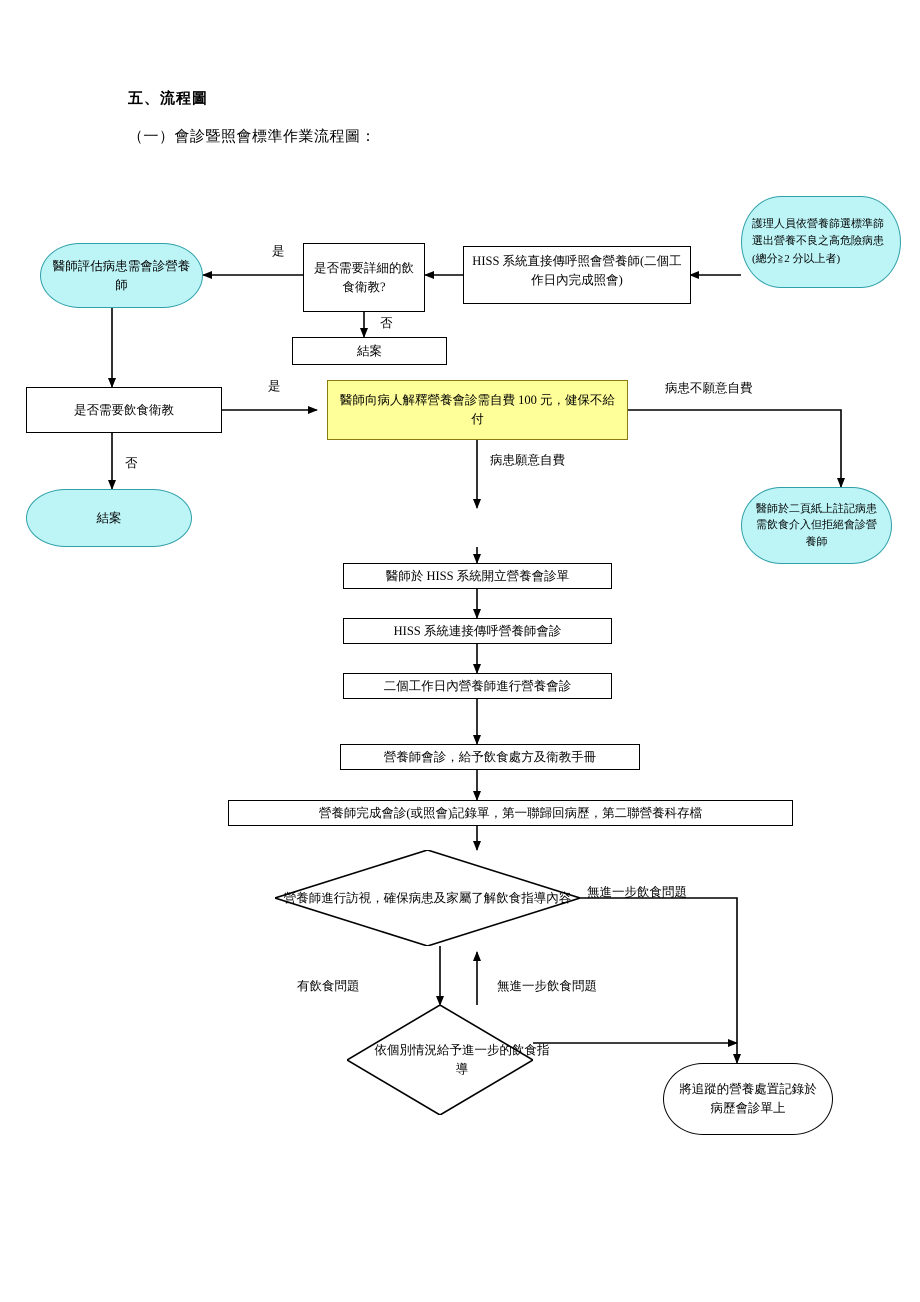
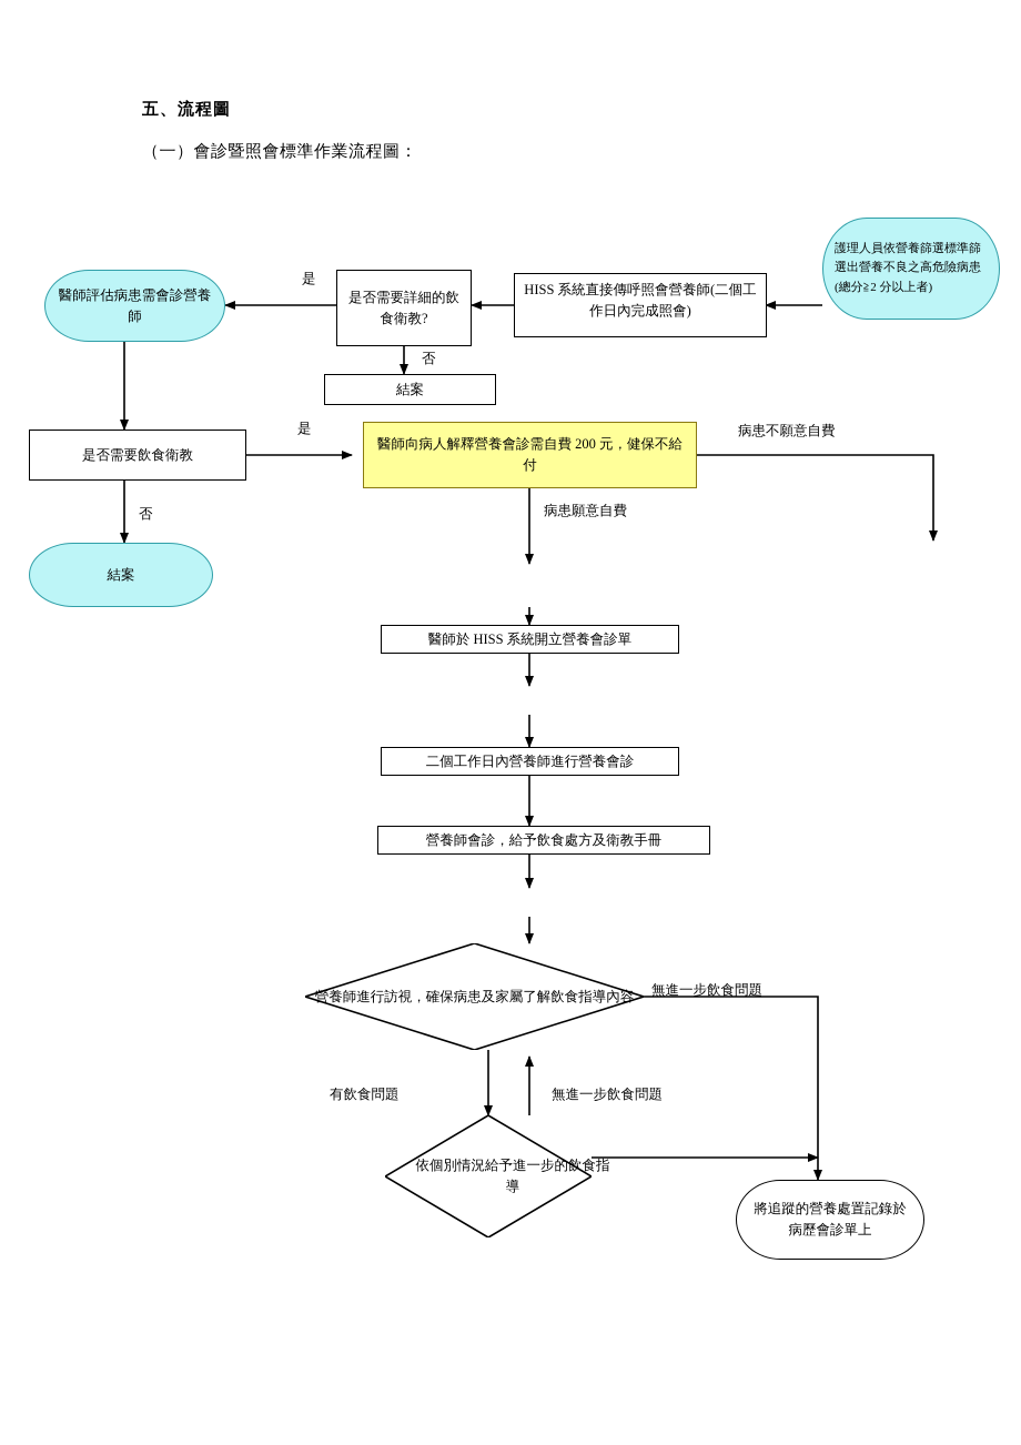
  五、流程圖
  （一）會診暨照會標準作業流程圖：
  護理人員依營養篩選標準篩選出營養不良之高危險病患(總分≧2 分以上者)
  HISS 系統直接傳呼照會營養師(二個工作日內完成照會)
  是否需要詳細的飲食衛教?
  醫師評估病患需會診營養師
  結案
  是否需要飲食衛教
  結案
- 醫師向病人解釋營養會診需自費 100 元，健保不給付
+ 醫師向病人解釋營養會診需自費 200 元，健保不給付
- 醫師於二頁紙上註記病患需飲食介入但拒絕會診營養師
  醫師於 HISS 系統開立營養會診單
- HISS 系統連接傳呼營養師會診
  二個工作日內營養師進行營養會診
  營養師會診，給予飲食處方及衛教手冊
- 營養師完成會診(或照會)記錄單，第一聯歸回病歷，第二聯營養科存檔
  營養師進行訪視，確保病患及家屬了解飲食指導內容
  依個別情況給予進一步的飲食指導
  將追蹤的營養處置記錄於病歷會診單上
  是
  否
  是
  否
  病患不願意自費
  病患願意自費
  無進一步飲食問題
  有飲食問題
  無進一步飲食問題
